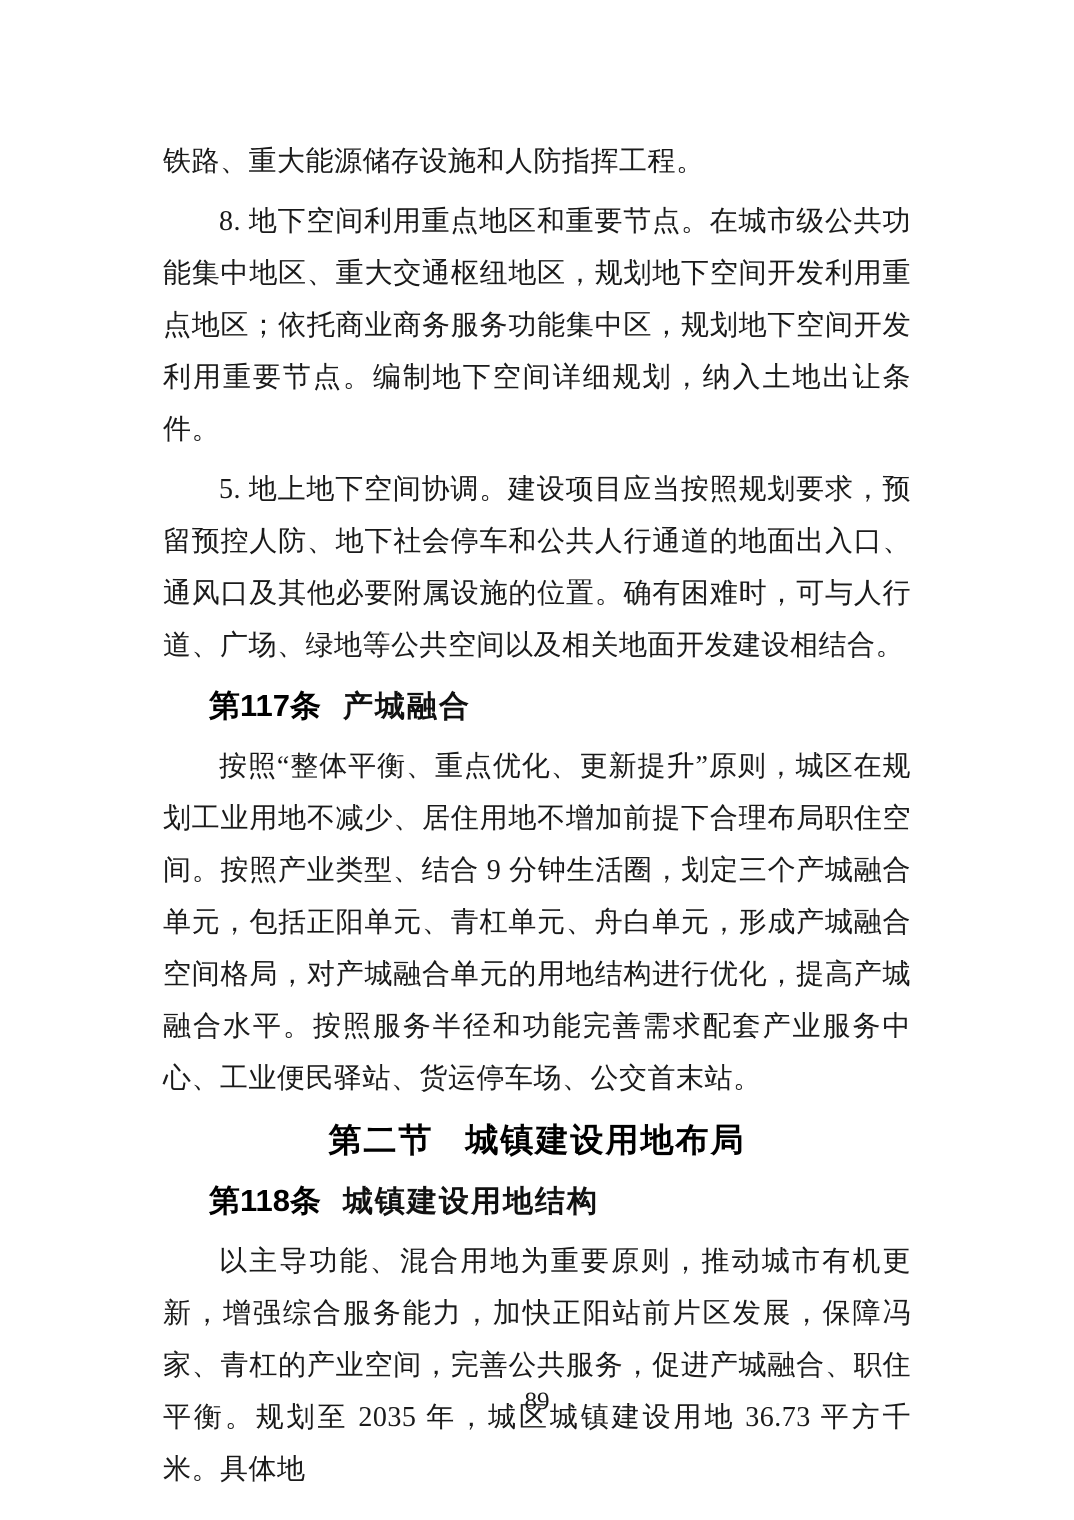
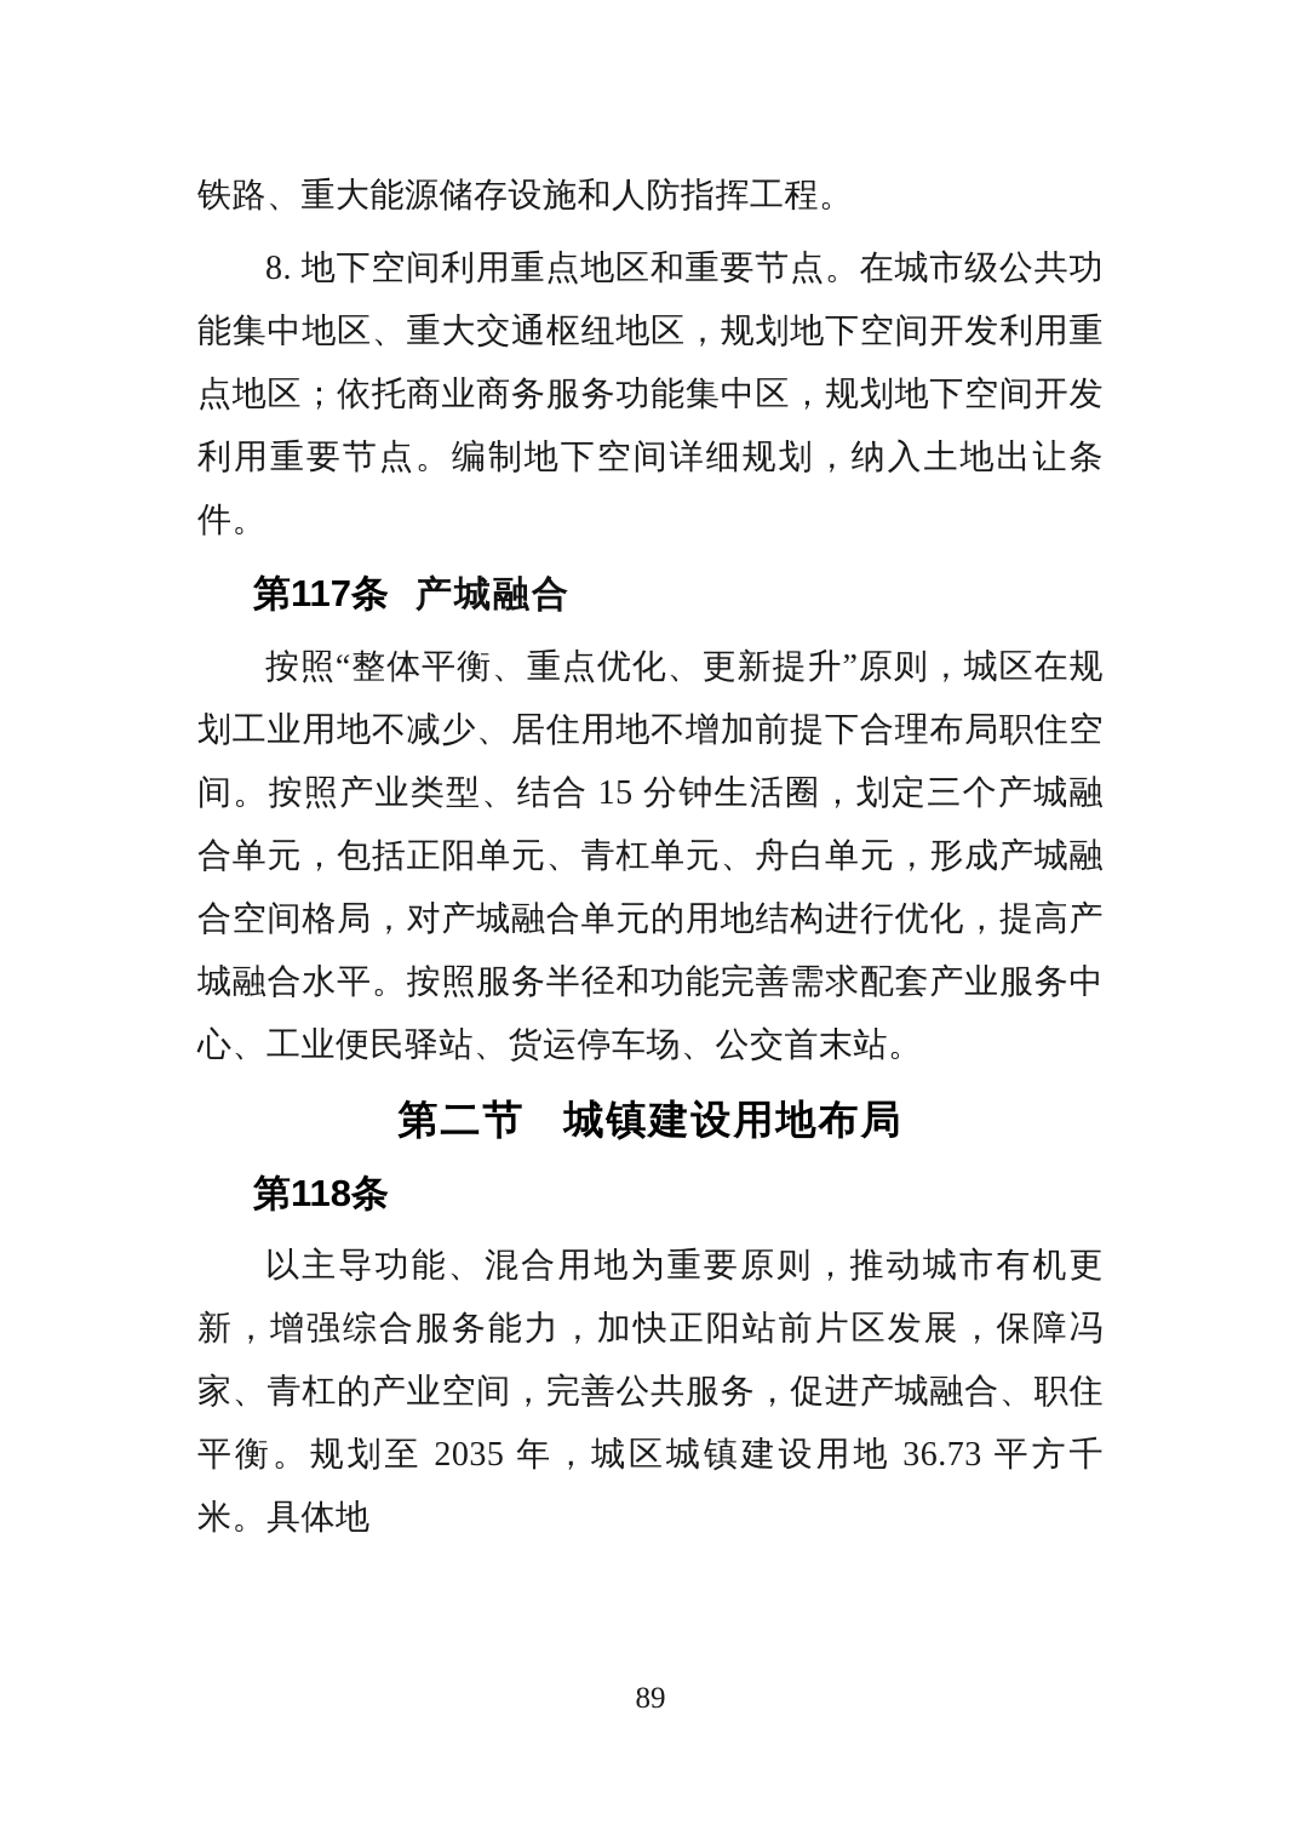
  铁路、重大能源储存设施和人防指挥工程。
  8. 地下空间利用重点地区和重要节点。在城市级公共功能集中地区、重大交通枢纽地区，规划地下空间开发利用重点地区；依托商业商务服务功能集中区，规划地下空间开发利用重要节点。编制地下空间详细规划，纳入土地出让条件。
- 5. 地上地下空间协调。建设项目应当按照规划要求，预留预控人防、地下社会停车和公共人行通道的地面出入口、通风口及其他必要附属设施的位置。确有困难时，可与人行道、广场、绿地等公共空间以及相关地面开发建设相结合。
  第117条
  产城融合
- 按照“整体平衡、重点优化、更新提升”原则，城区在规划工业用地不减少、居住用地不增加前提下合理布局职住空间。按照产业类型、结合 9 分钟生活圈，划定三个产城融合单元，包括正阳单元、青杠单元、舟白单元，形成产城融合空间格局，对产城融合单元的用地结构进行优化，提高产城融合水平。按照服务半径和功能完善需求配套产业服务中心、工业便民驿站、货运停车场、公交首末站。
+ 按照“整体平衡、重点优化、更新提升”原则，城区在规划工业用地不减少、居住用地不增加前提下合理布局职住空间。按照产业类型、结合 15 分钟生活圈，划定三个产城融合单元，包括正阳单元、青杠单元、舟白单元，形成产城融合空间格局，对产城融合单元的用地结构进行优化，提高产城融合水平。按照服务半径和功能完善需求配套产业服务中心、工业便民驿站、货运停车场、公交首末站。
  第二节
  城镇建设用地布局
  第118条
- 城镇建设用地结构
  以主导功能、混合用地为重要原则，推动城市有机更新，增强综合服务能力，加快正阳站前片区发展，保障冯家、青杠的产业空间，完善公共服务，促进产城融合、职住平衡。规划至 2035 年，城区城镇建设用地 36.73 平方千米。具体地
  89
